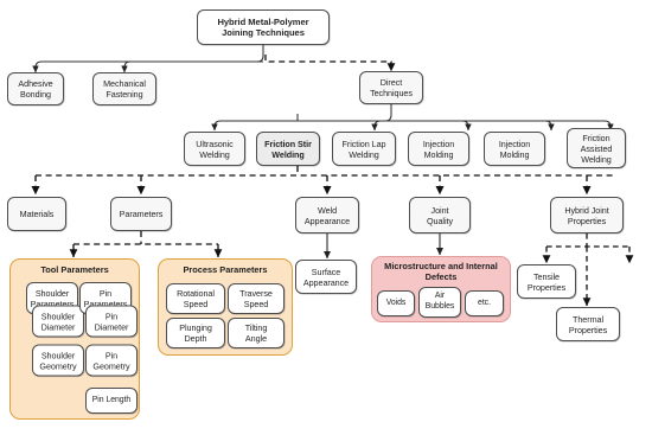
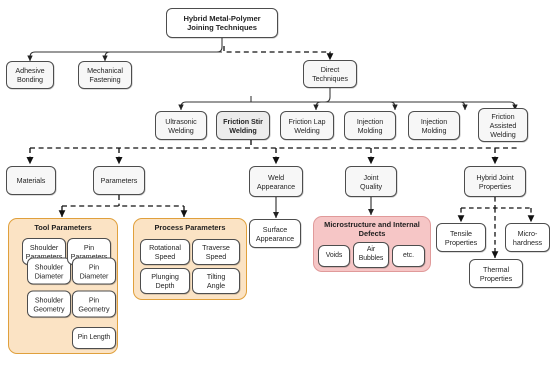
  Hybrid Metal-Polymer
  Joining Techniques
  Adhesive
  Bonding
  Mechanical
  Fastening
  Direct
  Techniques
  Ultrasonic
  Welding
  Friction Stir
  Welding
  Friction Lap
  Welding
  Injection
  Molding
  Injection
  Molding
  Friction
  Assisted
  Welding
  Materials
  Parameters
  Weld
  Appearance
  Joint
  Quality
  Hybrid Joint
  Properties
  Tool Parameters
  Shoulder
  Parameters
  Shoulder
  Diameter
  Shoulder
  Geometry
  Pin
  Parameters
  Pin
  Diameter
  Pin
  Geometry
  Process Parameters
  Rotational
  Speed
  Traverse
  Speed
  Plunging
  Depth
  Tilting
  Angle
  Surface
  Appearance
  Microstructure and Internal
  Defects
  Tensile
  Properties
+ Micro-
+ hardness
  Thermal
  Properties
